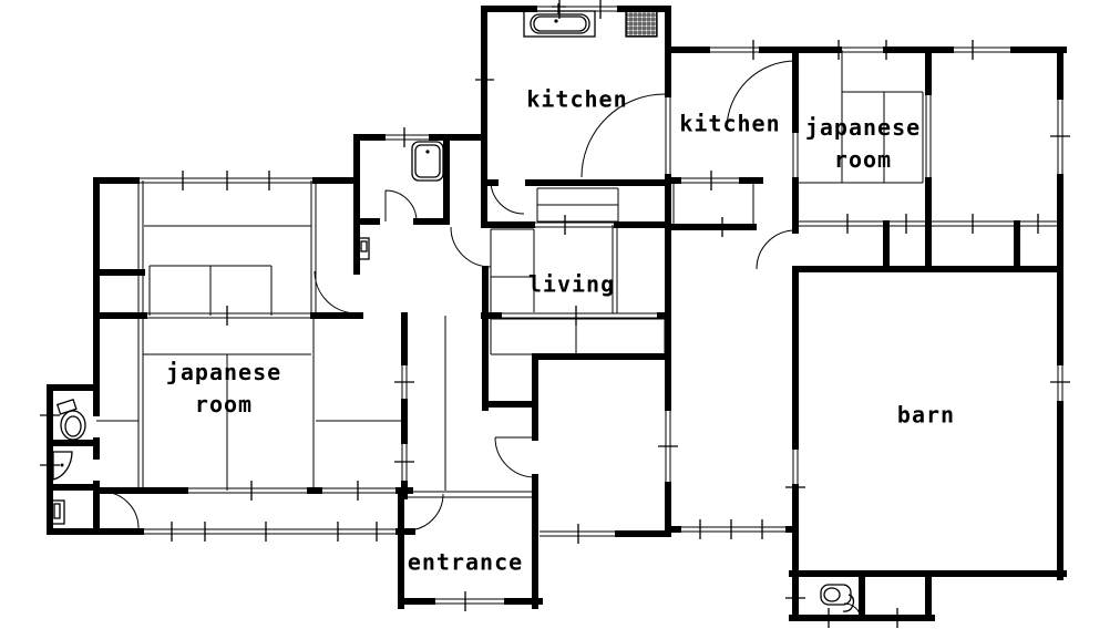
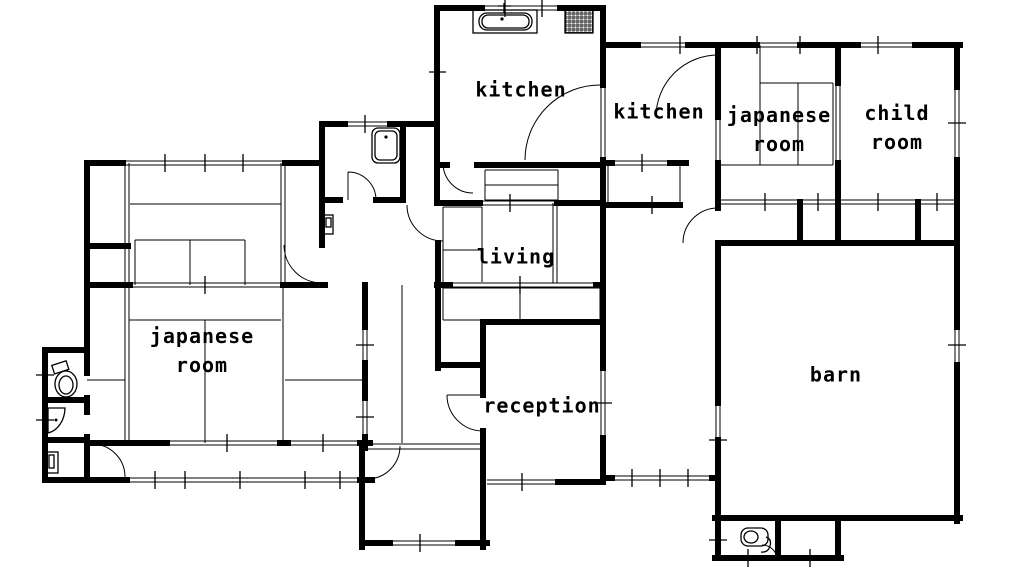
  kitchen
  kitchen
  japanese room
+ child room
  living
  barn
+ reception
  japanese room
- entrance
